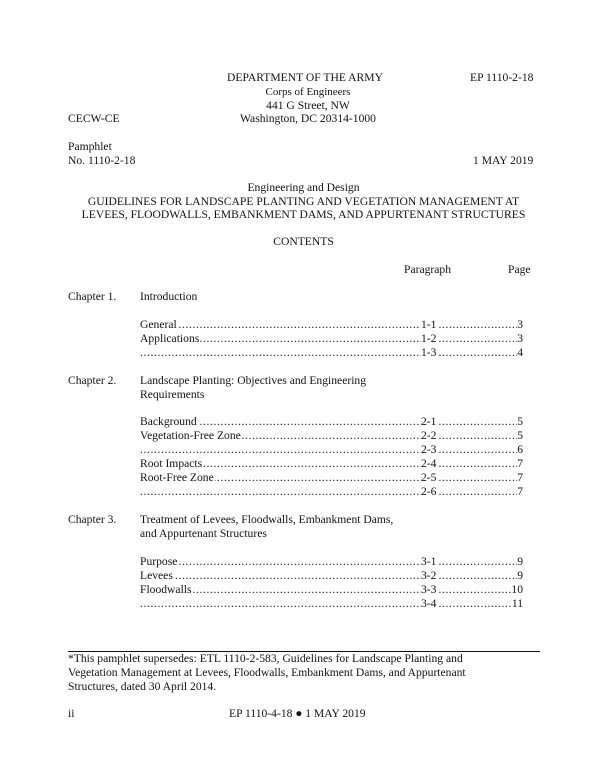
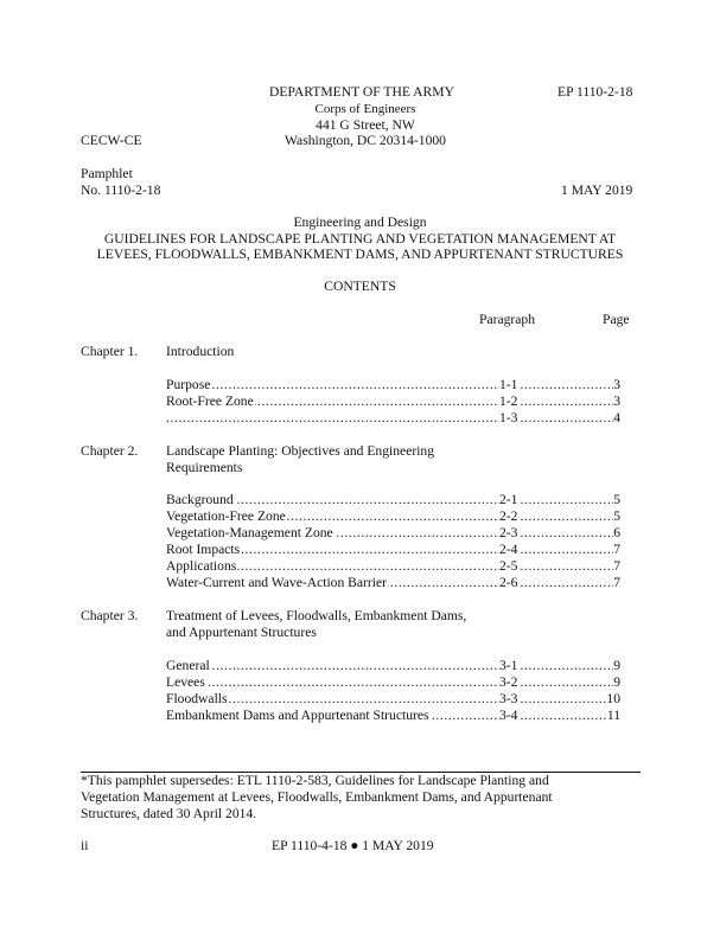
  DEPARTMENT OF THE ARMY
  EP 1110-2-18
  Corps of Engineers
  441 G Street, NW
  Washington, DC 20314-1000
  CECW-CE
  Pamphlet
  No. 1110-2-18
  1 MAY 2019
  Engineering and Design
  GUIDELINES FOR LANDSCAPE PLANTING AND VEGETATION MANAGEMENT AT
  LEVEES, FLOODWALLS, EMBANKMENT DAMS, AND APPURTENANT STRUCTURES
  CONTENTS
  Paragraph
  Page
  Chapter 1.
  Introduction
- General
+ Purpose
  1-1
  3
- Applications
+ Root-Free Zone
  1-2
  3
  1-3
  4
  Chapter 2.
  Landscape Planting: Objectives and Engineering
  Requirements
  Background
  2-1
  5
  Vegetation-Free Zone
  2-2
  5
+ Vegetation-Management Zone
  2-3
  6
  Root Impacts
  2-4
  7
- Root-Free Zone
+ Applications
  2-5
  7
+ Water-Current and Wave-Action Barrier
  2-6
  7
  Chapter 3.
  Treatment of Levees, Floodwalls, Embankment Dams,
  and Appurtenant Structures
- Purpose
+ General
  3-1
  9
  Levees
  3-2
  9
  Floodwalls
  3-3
  10
+ Embankment Dams and Appurtenant Structures
  3-4
  11
  *This pamphlet supersedes: ETL 1110-2-583, Guidelines for Landscape Planting and
  Vegetation Management at Levees, Floodwalls, Embankment Dams, and Appurtenant
  Structures, dated 30 April 2014.
  ii
  EP 1110-4-18 ● 1 MAY 2019
